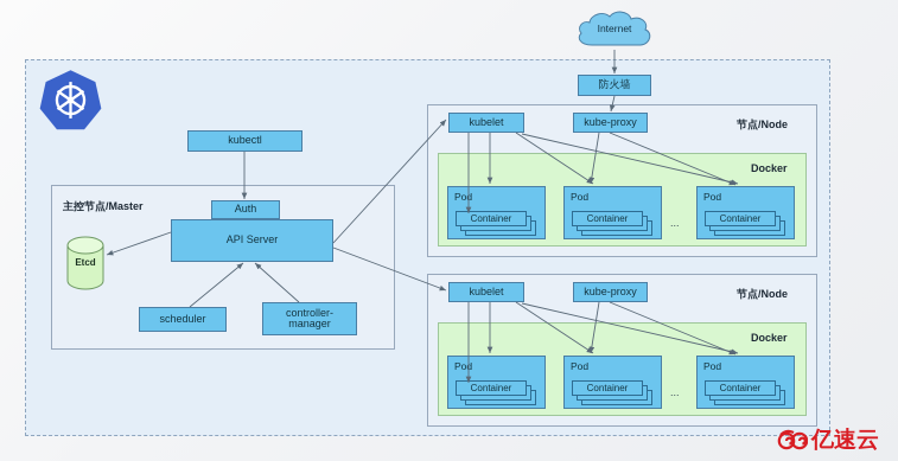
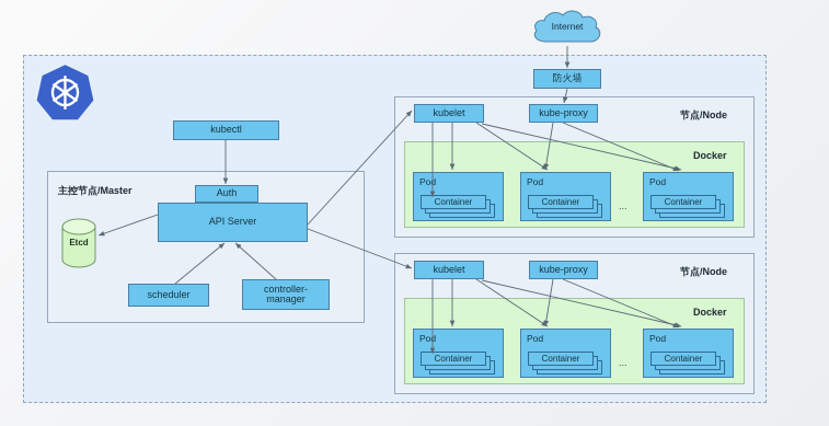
  Internet
  防火墙
  kubectl
  主控节点/Master
  Etcd
  Auth
  API Server
  scheduler
  controller-
  manager
  节点/Node
  kubelet
  kube-proxy
  Docker
  Pod
  Container
  Pod
  Container
  ...
  Pod
  Container
  节点/Node
  kubelet
  kube-proxy
  Docker
  Pod
  Container
  Pod
  Container
  ...
  Pod
  Container
- 亿速云
